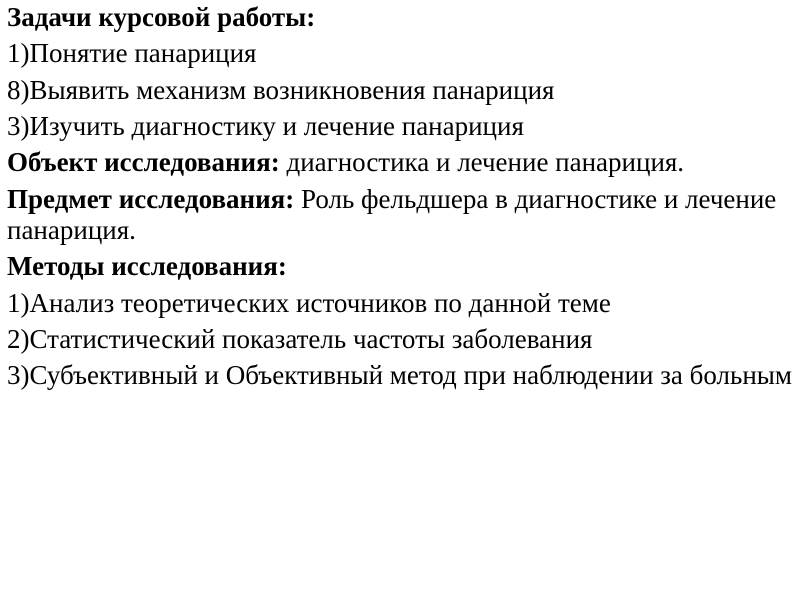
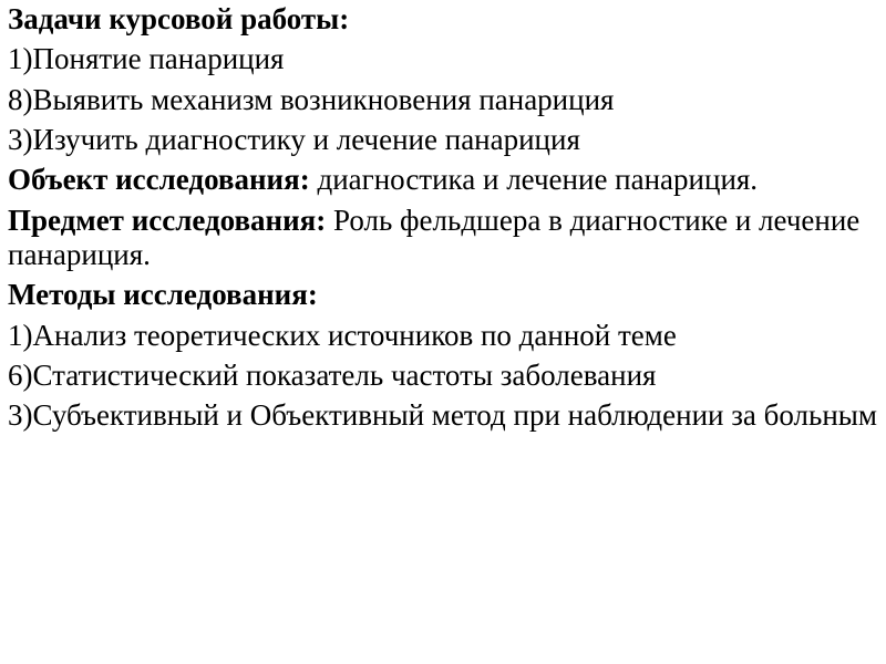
  Задачи курсовой работы:
  1)Понятие панариция
  8)Выявить механизм возникновения панариция
  3)Изучить диагностику и лечение панариция
  Объект исследования: диагностика и лечение панариция.
  Предмет исследования: Роль фельдшера в диагностике и лечение панариция.
  Методы исследования:
  1)Анализ теоретических источников по данной теме
- 2)Статистический показатель частоты заболевания
+ 6)Статистический показатель частоты заболевания
  3)Субъективный и Объективный метод при наблюдении за больным
